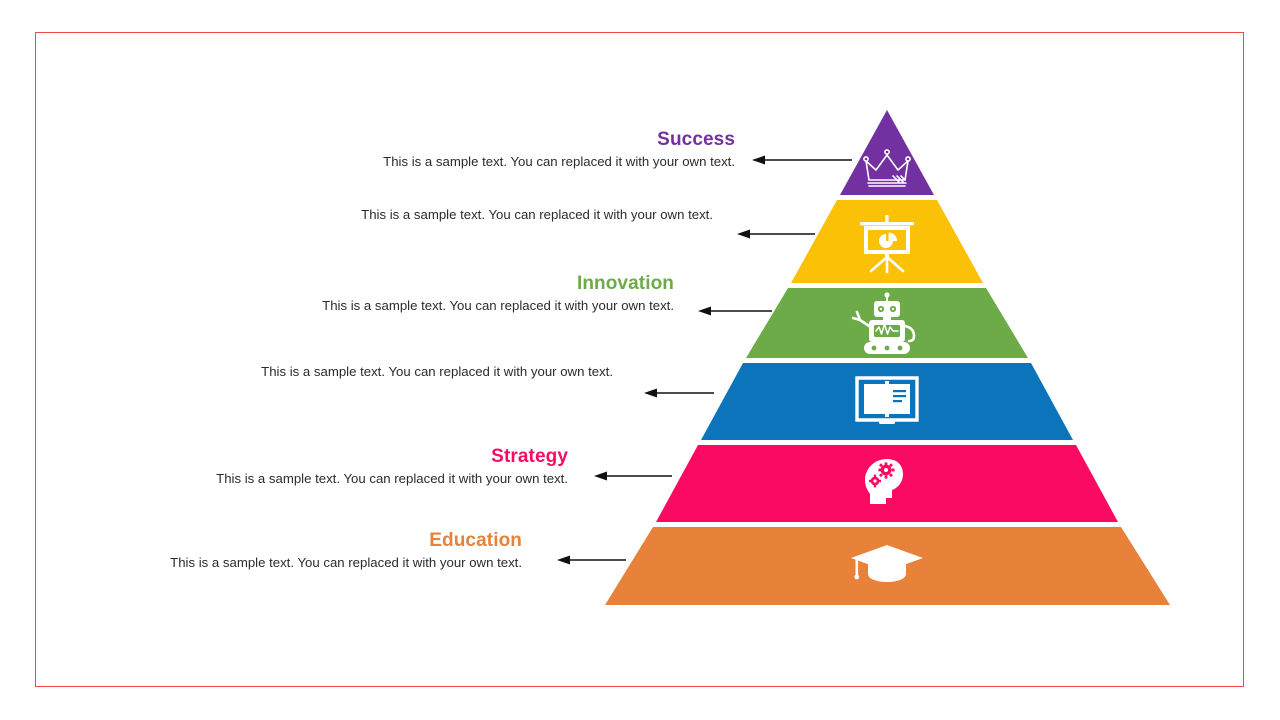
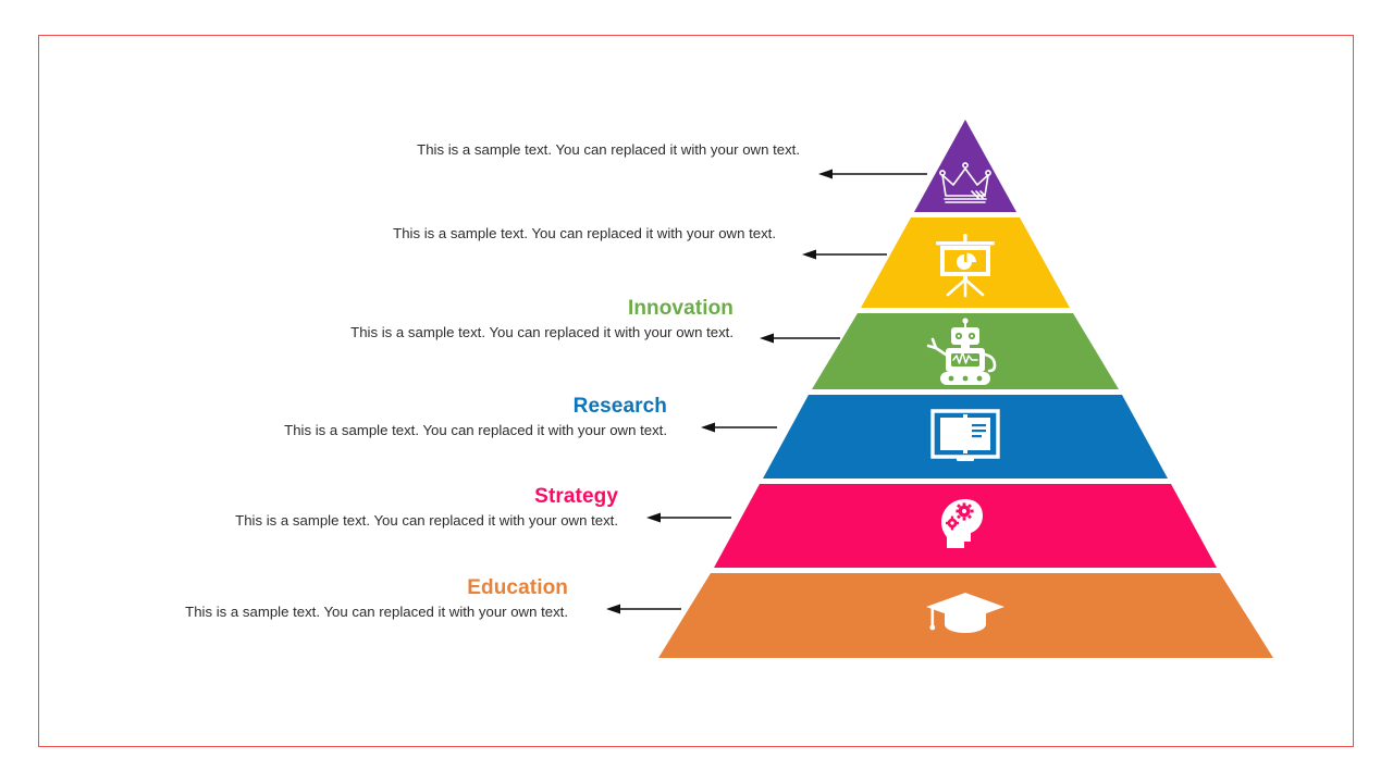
- Success
  This is a sample text. You can replaced it with your own text.
  This is a sample text. You can replaced it with your own text.
  Innovation
  This is a sample text. You can replaced it with your own text.
+ Research
  This is a sample text. You can replaced it with your own text.
  Strategy
  This is a sample text. You can replaced it with your own text.
  Education
  This is a sample text. You can replaced it with your own text.
